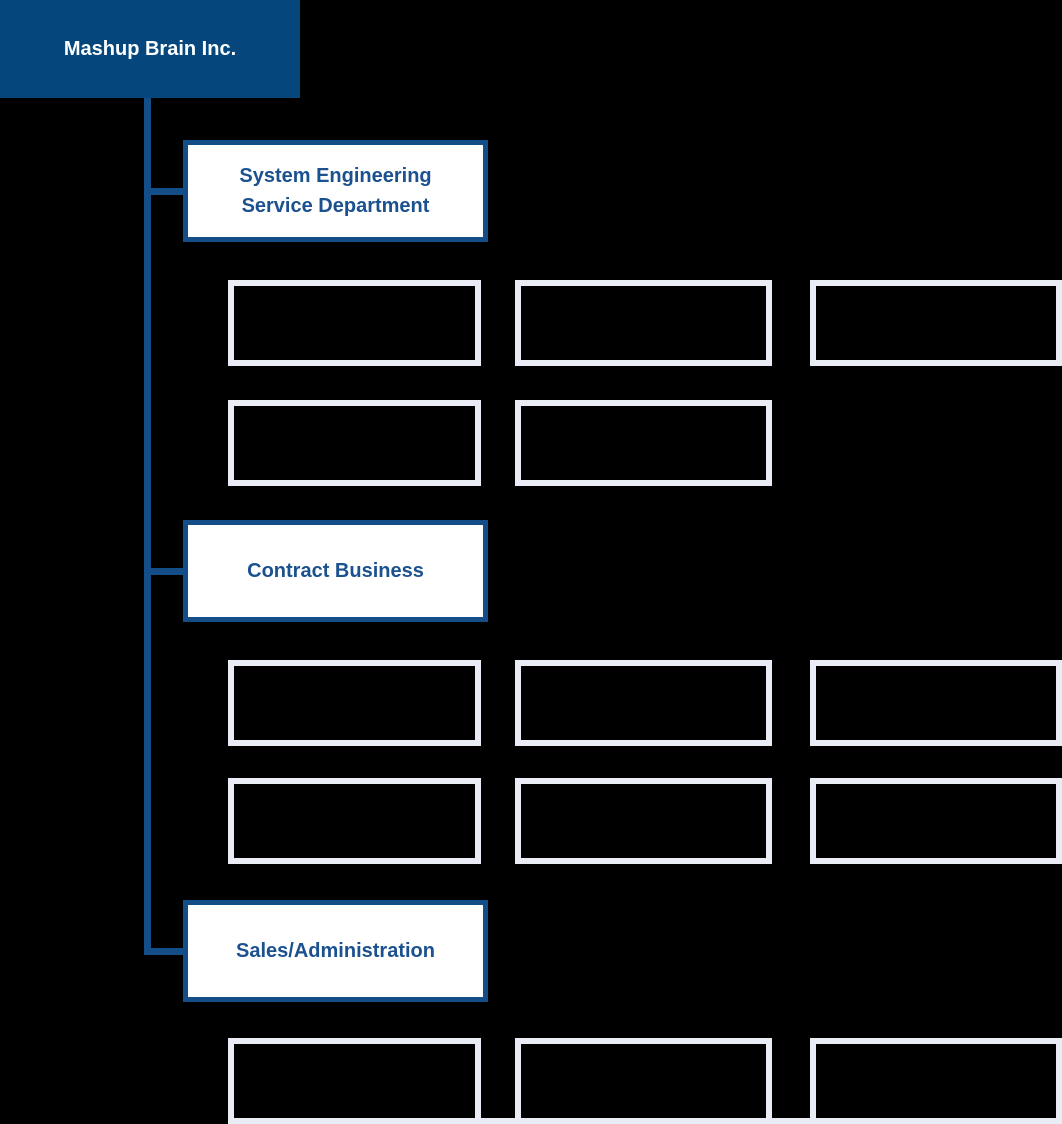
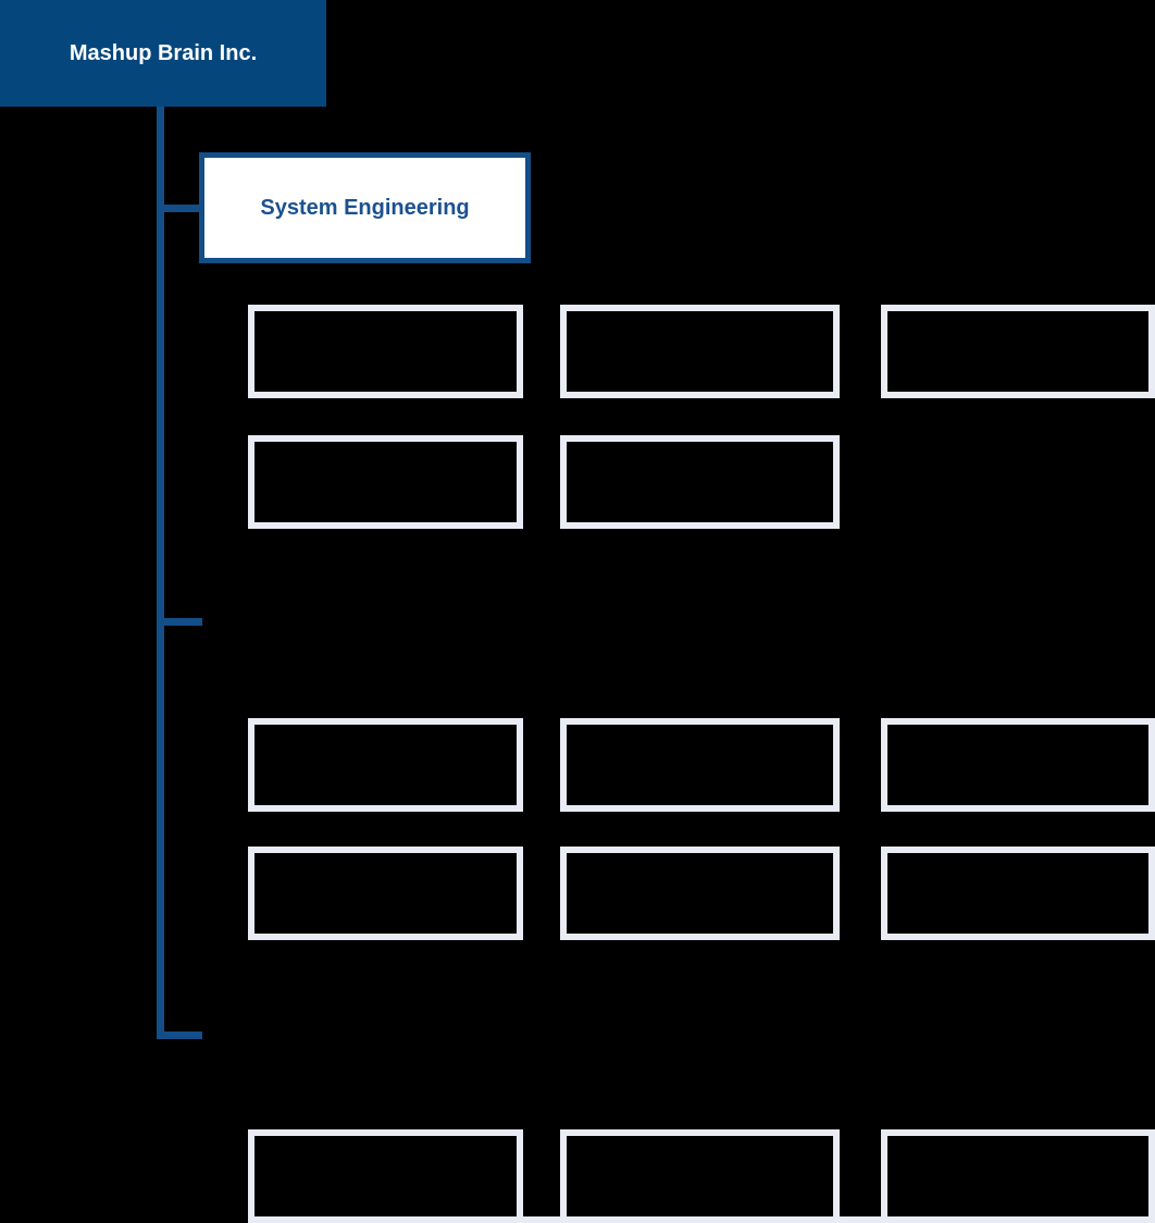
  Mashup Brain Inc.
  System Engineering
- Service Department
- Contract Business
- Sales/Administration
